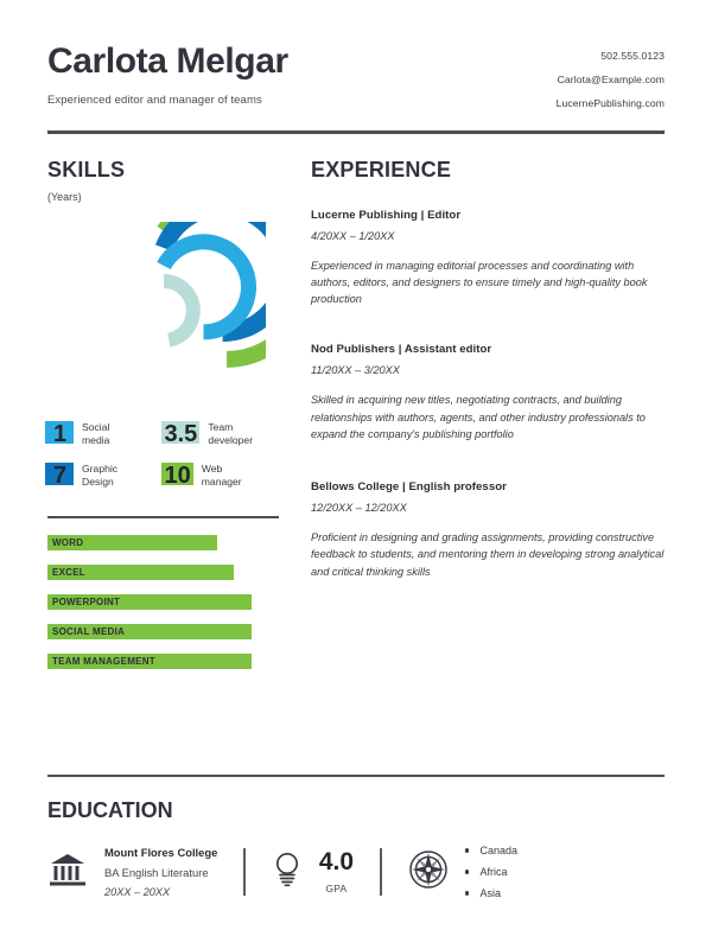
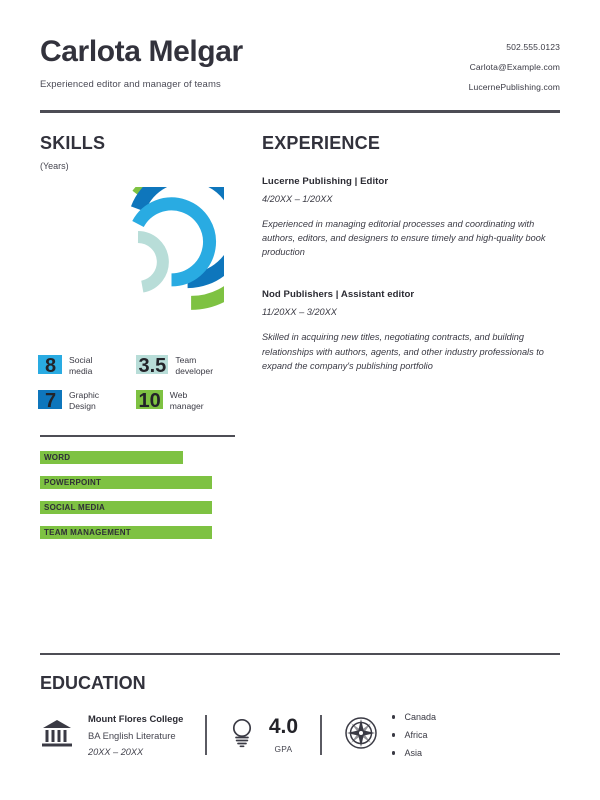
  Carlota Melgar
  Experienced editor and manager of teams
  502.555.0123
  Carlota@Example.com
  LucernePublishing.com
  SKILLS
  (Years)
- 1
+ 8
  Social
  media
  3.5
  Team
  developer
  7
  Graphic
  Design
  10
  Web
  manager
  WORD
- EXCEL
  POWERPOINT
  SOCIAL MEDIA
  TEAM MANAGEMENT
  EXPERIENCE
  Lucerne Publishing | Editor
  4/20XX – 1/20XX
  Experienced in managing editorial processes and coordinating with authors, editors, and designers to ensure timely and high-quality book production
  Nod Publishers | Assistant editor
  11/20XX – 3/20XX
  Skilled in acquiring new titles, negotiating contracts, and building relationships with authors, agents, and other industry professionals to expand the company's publishing portfolio
- Bellows College | English professor
- 12/20XX – 12/20XX
- Proficient in designing and grading assignments, providing constructive feedback to students, and mentoring them in developing strong analytical and critical thinking skills
  EDUCATION
  Mount Flores College
  BA English Literature
  20XX – 20XX
  4.0
  GPA
  Canada
  Africa
  Asia
